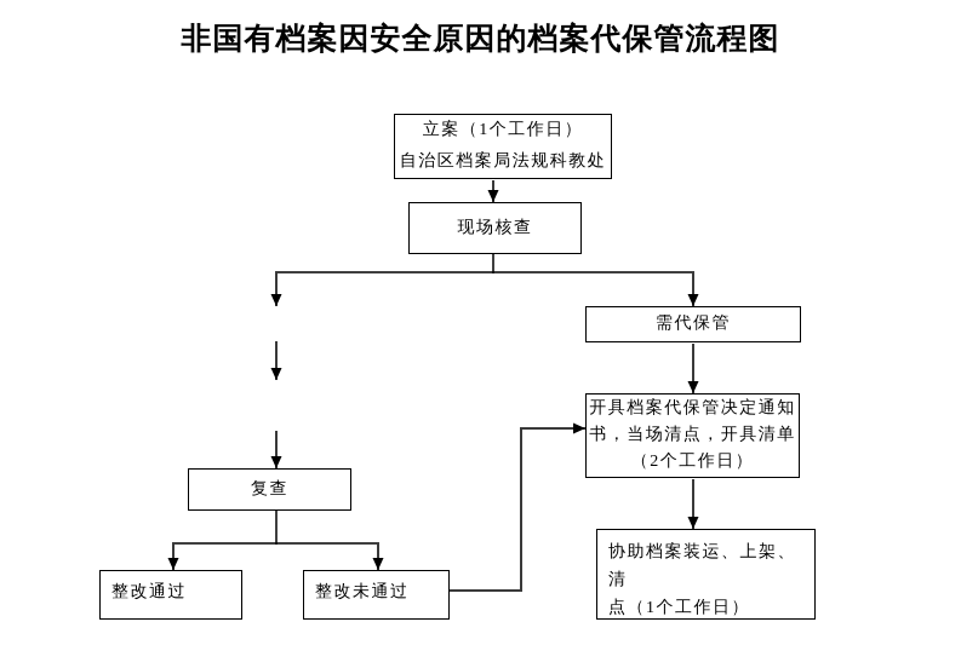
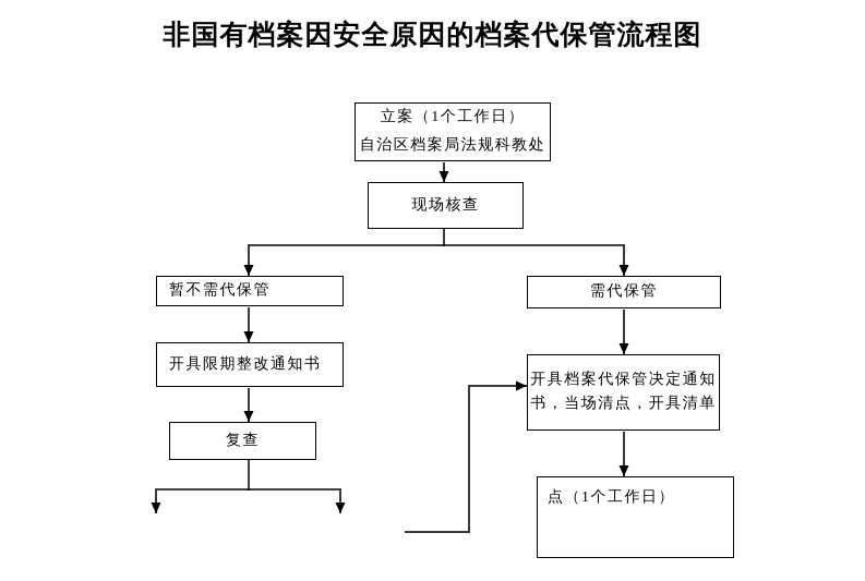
  非国有档案因安全原因的档案代保管流程图
  立案（1个工作日）
  自治区档案局法规科教处
  现场核查
+ 暂不需代保管
  需代保管
+ 开具限期整改通知书
  开具档案代保管决定通知
  书，当场清点，开具清单
- （2个工作日）
  复查
- 整改通过
- 整改未通过
- 协助档案装运、上架、清
  点（1个工作日）
